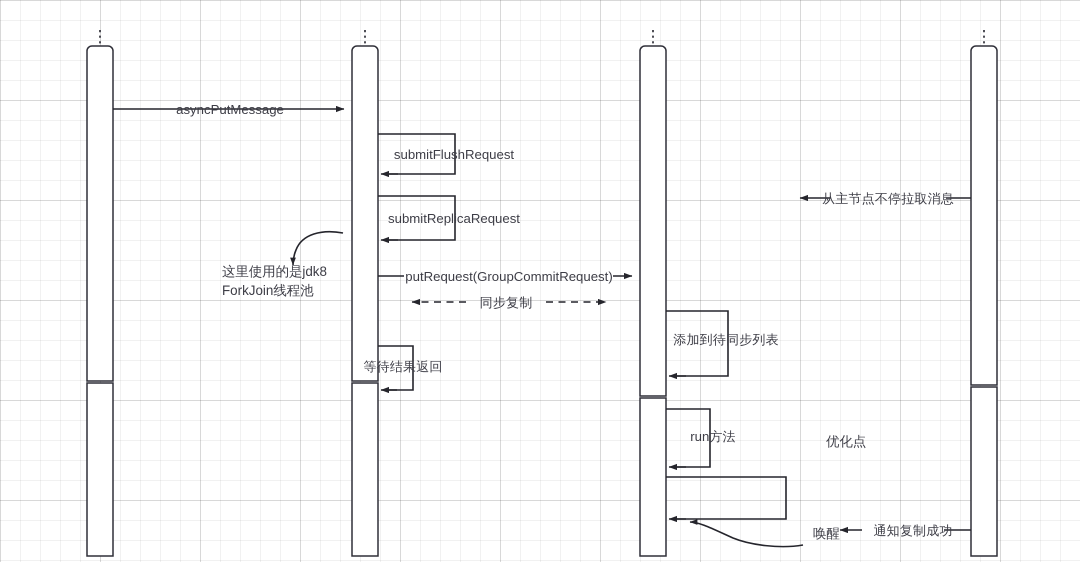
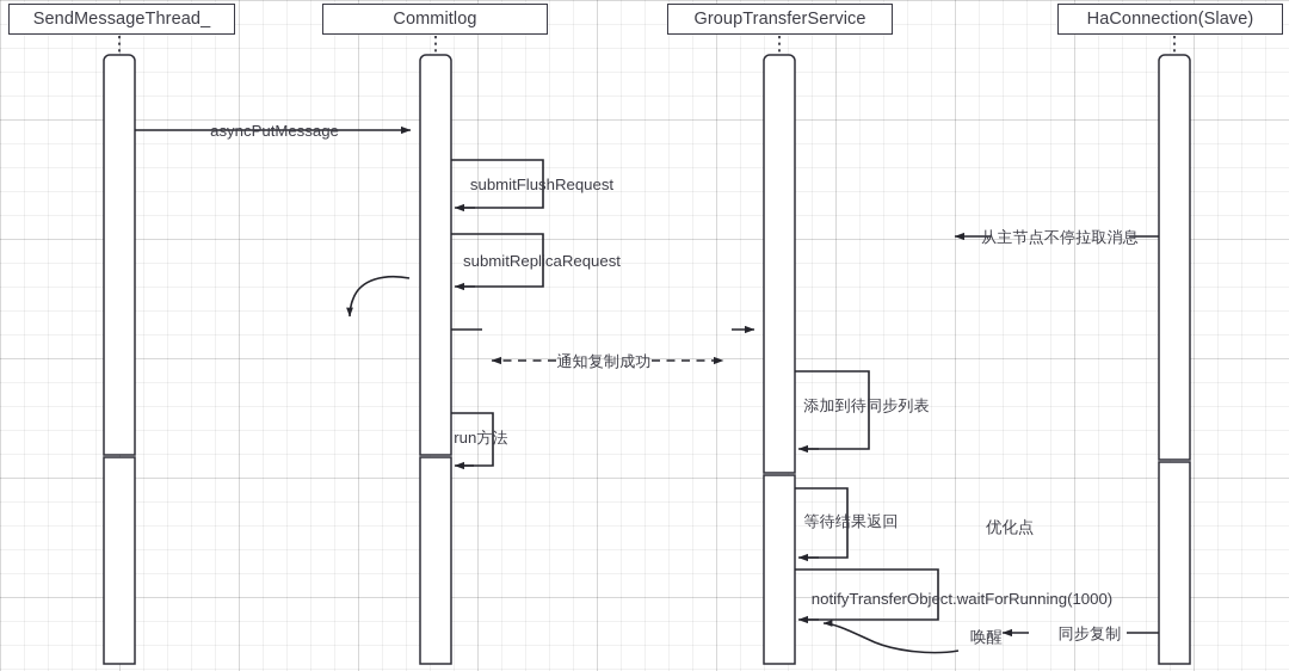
+ SendMessageThread_
+ Commitlog
+ GroupTransferService
+ HaConnection(Slave)
  asyncPutMessage
  submitFlushRequest
  submitReplicaRequest
- putRequest(GroupCommitRequest)
- 同步复制
+ 通知复制成功
- 等待结果返回
+ run方法
  从主节点不停拉取消息
  添加到待同步列表
- run方法
+ 等待结果返回
+ notifyTransferObject.waitForRunning(1000)
- 通知复制成功
+ 同步复制
- 这里使用的是jdk8
- ForkJoin线程池
  优化点
  唤醒
